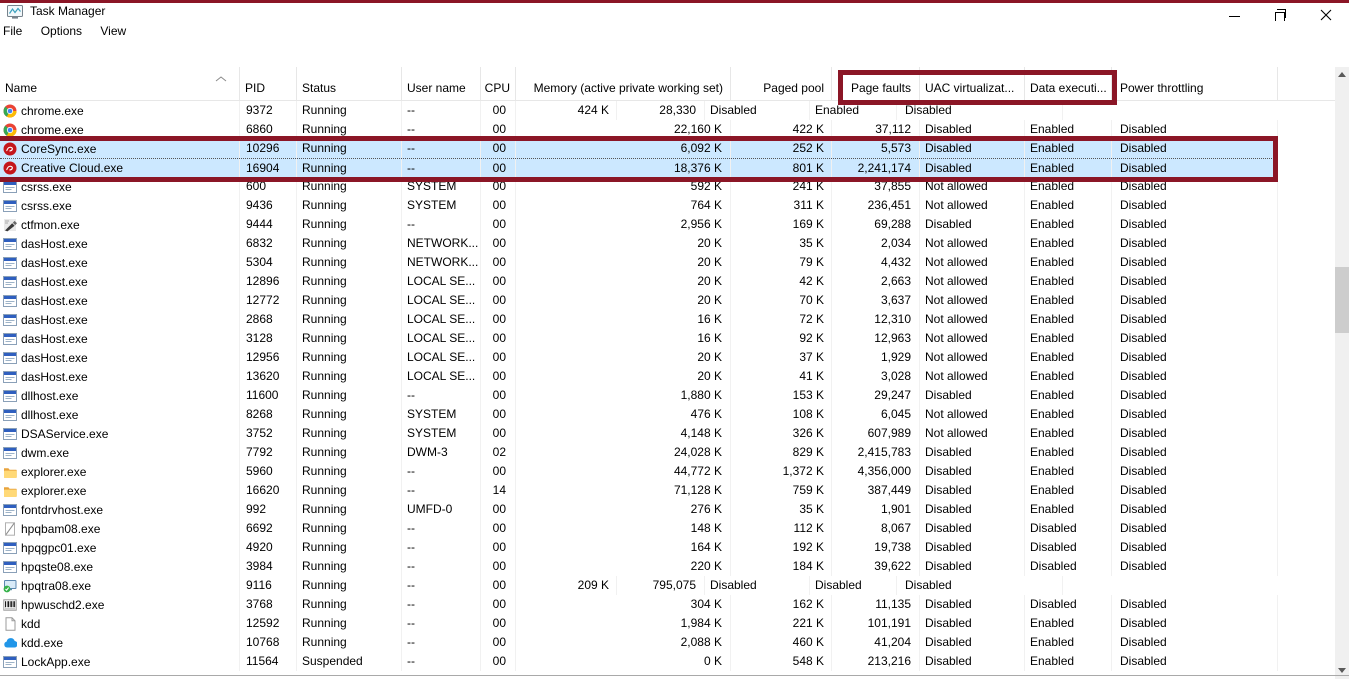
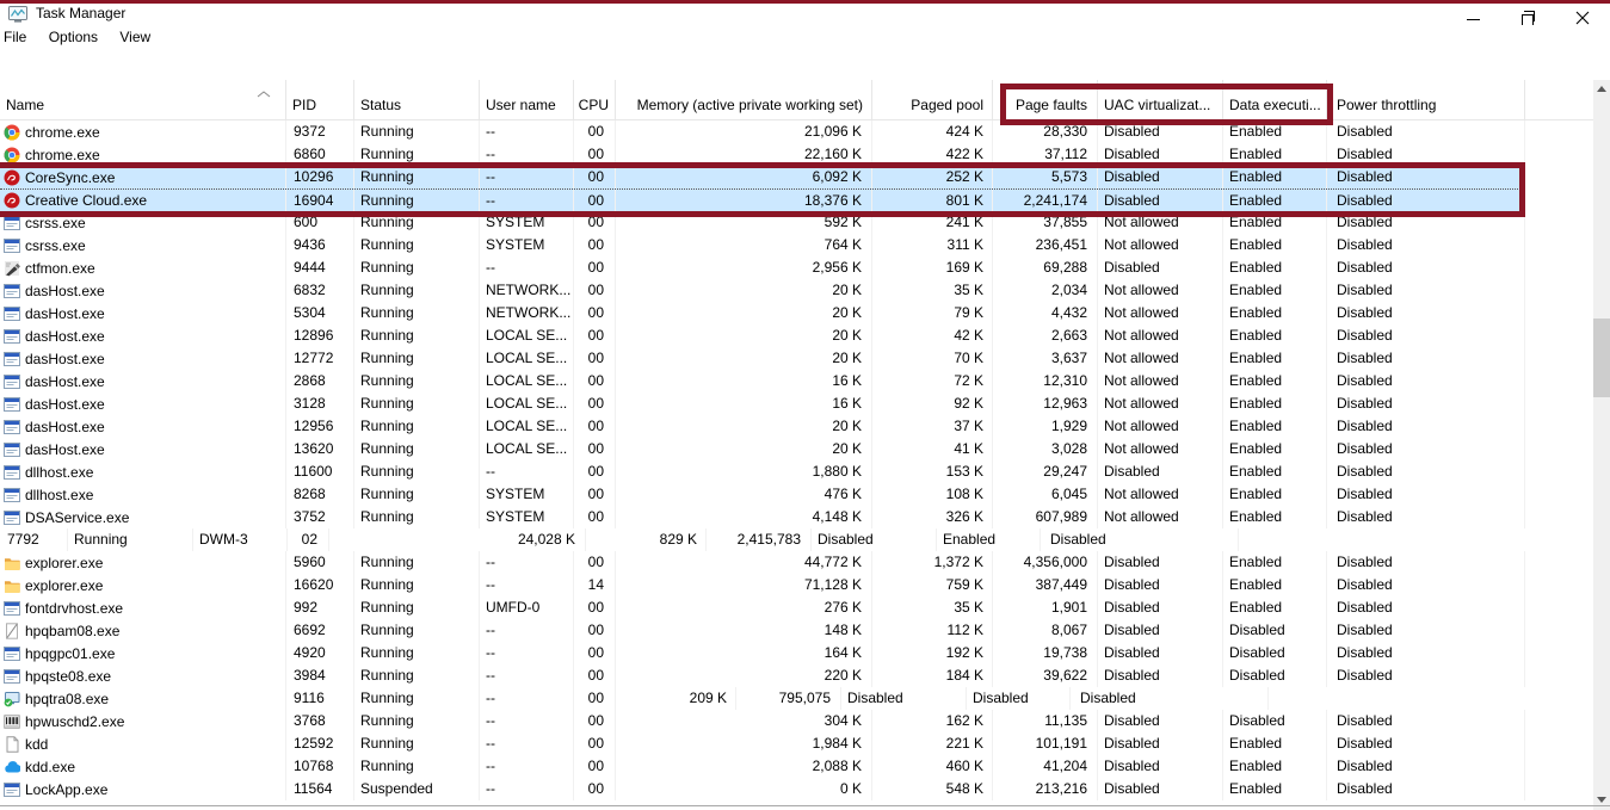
  Task Manager
  File Options View
  Name
  PID
  Status
  User name
  CPU
  Memory (active private working set)
  Paged pool
  Page faults
  UAC virtualizat...
  Data executi...
  Power throttling
  chrome.exe
  9372
  Running
  --
  00
+ 21,096 K
  424 K
  28,330
  Disabled
  Enabled
  Disabled
  chrome.exe
  6860
  Running
  --
  00
  22,160 K
  422 K
  37,112
  Disabled
  Enabled
  Disabled
  CoreSync.exe
  10296
  Running
  --
  00
  6,092 K
  252 K
  5,573
  Disabled
  Enabled
  Disabled
  Creative Cloud.exe
  16904
  Running
  --
  00
  18,376 K
  801 K
  2,241,174
  Disabled
  Enabled
  Disabled
  csrss.exe
  600
  Running
  SYSTEM
  00
  592 K
  241 K
  37,855
  Not allowed
  Enabled
  Disabled
  csrss.exe
  9436
  Running
  SYSTEM
  00
  764 K
  311 K
  236,451
  Not allowed
  Enabled
  Disabled
  ctfmon.exe
  9444
  Running
  --
  00
  2,956 K
  169 K
  69,288
  Disabled
  Enabled
  Disabled
  dasHost.exe
  6832
  Running
  NETWORK...
  00
  20 K
  35 K
  2,034
  Not allowed
  Enabled
  Disabled
  dasHost.exe
  5304
  Running
  NETWORK...
  00
  20 K
  79 K
  4,432
  Not allowed
  Enabled
  Disabled
  dasHost.exe
  12896
  Running
  LOCAL SE...
  00
  20 K
  42 K
  2,663
  Not allowed
  Enabled
  Disabled
  dasHost.exe
  12772
  Running
  LOCAL SE...
  00
  20 K
  70 K
  3,637
  Not allowed
  Enabled
  Disabled
  dasHost.exe
  2868
  Running
  LOCAL SE...
  00
  16 K
  72 K
  12,310
  Not allowed
  Enabled
  Disabled
  dasHost.exe
  3128
  Running
  LOCAL SE...
  00
  16 K
  92 K
  12,963
  Not allowed
  Enabled
  Disabled
  dasHost.exe
  12956
  Running
  LOCAL SE...
  00
  20 K
  37 K
  1,929
  Not allowed
  Enabled
  Disabled
  dasHost.exe
  13620
  Running
  LOCAL SE...
  00
  20 K
  41 K
  3,028
  Not allowed
  Enabled
  Disabled
  dllhost.exe
  11600
  Running
  --
  00
  1,880 K
  153 K
  29,247
  Disabled
  Enabled
  Disabled
  dllhost.exe
  8268
  Running
  SYSTEM
  00
  476 K
  108 K
  6,045
  Not allowed
  Enabled
  Disabled
  DSAService.exe
  3752
  Running
  SYSTEM
  00
  4,148 K
  326 K
  607,989
  Not allowed
  Enabled
  Disabled
- dwm.exe
  7792
  Running
  DWM-3
  02
  24,028 K
  829 K
  2,415,783
  Disabled
  Enabled
  Disabled
  explorer.exe
  5960
  Running
  --
  00
  44,772 K
  1,372 K
  4,356,000
  Disabled
  Enabled
  Disabled
  explorer.exe
  16620
  Running
  --
  14
  71,128 K
  759 K
  387,449
  Disabled
  Enabled
  Disabled
  fontdrvhost.exe
  992
  Running
  UMFD-0
  00
  276 K
  35 K
  1,901
  Disabled
  Enabled
  Disabled
  hpqbam08.exe
  6692
  Running
  --
  00
  148 K
  112 K
  8,067
  Disabled
  Disabled
  Disabled
  hpqgpc01.exe
  4920
  Running
  --
  00
  164 K
  192 K
  19,738
  Disabled
  Disabled
  Disabled
  hpqste08.exe
  3984
  Running
  --
  00
  220 K
  184 K
  39,622
  Disabled
  Disabled
  Disabled
  hpqtra08.exe
  9116
  Running
  --
  00
  209 K
  795,075
  Disabled
  Disabled
  Disabled
  hpwuschd2.exe
  3768
  Running
  --
  00
  304 K
  162 K
  11,135
  Disabled
  Disabled
  Disabled
  kdd
  12592
  Running
  --
  00
  1,984 K
  221 K
  101,191
  Disabled
  Enabled
  Disabled
  kdd.exe
  10768
  Running
  --
  00
  2,088 K
  460 K
  41,204
  Disabled
  Enabled
  Disabled
  LockApp.exe
  11564
  Suspended
  --
  00
  0 K
  548 K
  213,216
  Disabled
  Enabled
  Disabled
